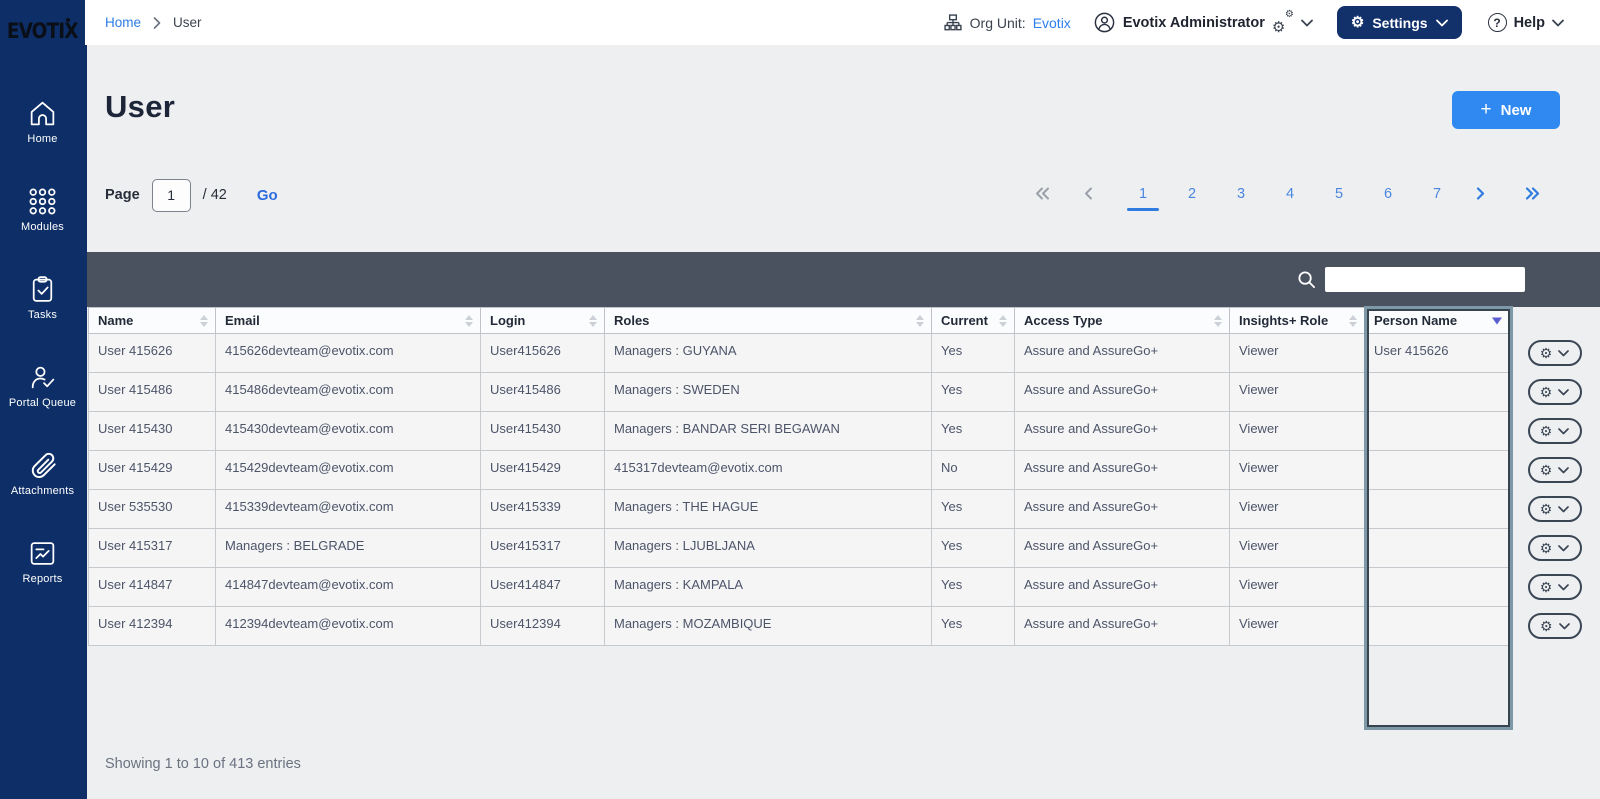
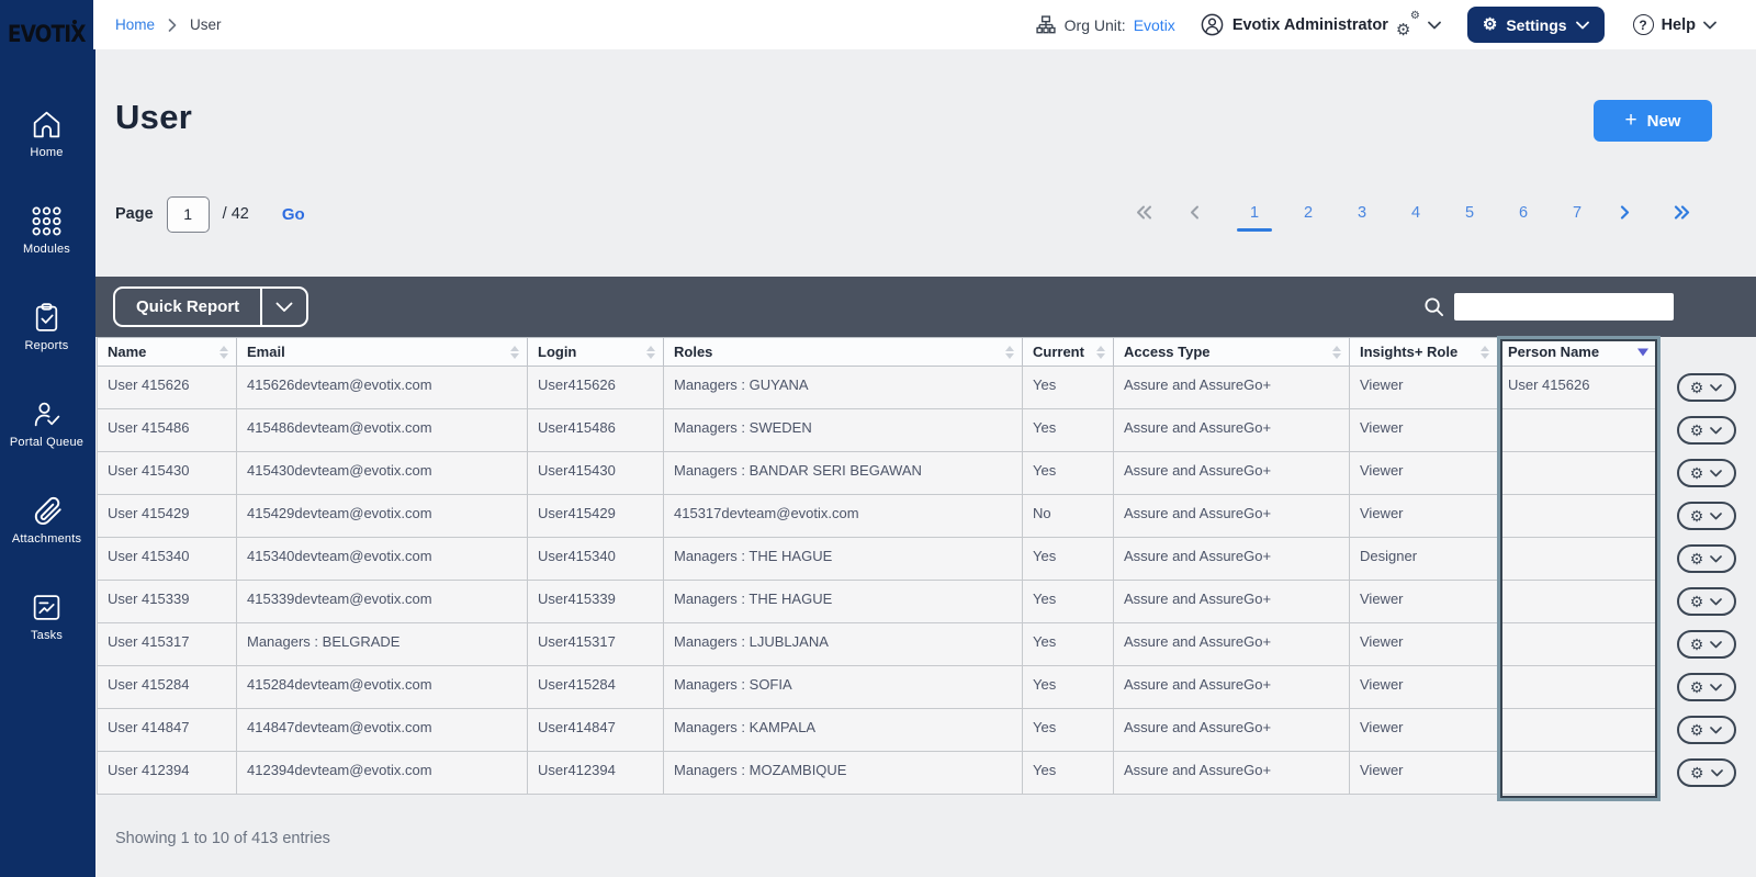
  EVOTIX
  Home
  Modules
- Tasks
+ Reports
  Portal Queue
  Attachments
- Reports
+ Tasks
  Home
  User
  Org Unit:
  Evotix
  Evotix Administrator
  ⚙
  ⚙
  ⚙
  Settings
  ?
  Help
  User
  +
  New
  Page
  1
  / 42
  Go
  1
  2
  3
  4
  5
  6
  7
+ Quick Report
  Name	Email	Login	Roles	Current	Access Type	Insights+ Role	Person Name
  User 415626	415626devteam@evotix.com	User415626	Managers : GUYANA	Yes	Assure and AssureGo+	Viewer	User 415626	⚙
  User 415486	415486devteam@evotix.com	User415486	Managers : SWEDEN	Yes	Assure and AssureGo+	Viewer		⚙
  User 415430	415430devteam@evotix.com	User415430	Managers : BANDAR SERI BEGAWAN	Yes	Assure and AssureGo+	Viewer		⚙
  User 415429	415429devteam@evotix.com	User415429	415317devteam@evotix.com	No	Assure and AssureGo+	Viewer		⚙
+ User 415340	415340devteam@evotix.com	User415340	Managers : THE HAGUE	Yes	Assure and AssureGo+	Designer		⚙
- User 535530	415339devteam@evotix.com	User415339	Managers : THE HAGUE	Yes	Assure and AssureGo+	Viewer		⚙
+ User 415339	415339devteam@evotix.com	User415339	Managers : THE HAGUE	Yes	Assure and AssureGo+	Viewer		⚙
  User 415317	Managers : BELGRADE	User415317	Managers : LJUBLJANA	Yes	Assure and AssureGo+	Viewer		⚙
+ User 415284	415284devteam@evotix.com	User415284	Managers : SOFIA	Yes	Assure and AssureGo+	Viewer		⚙
  User 414847	414847devteam@evotix.com	User414847	Managers : KAMPALA	Yes	Assure and AssureGo+	Viewer		⚙
  User 412394	412394devteam@evotix.com	User412394	Managers : MOZAMBIQUE	Yes	Assure and AssureGo+	Viewer		⚙
  Showing 1 to 10 of 413 entries
